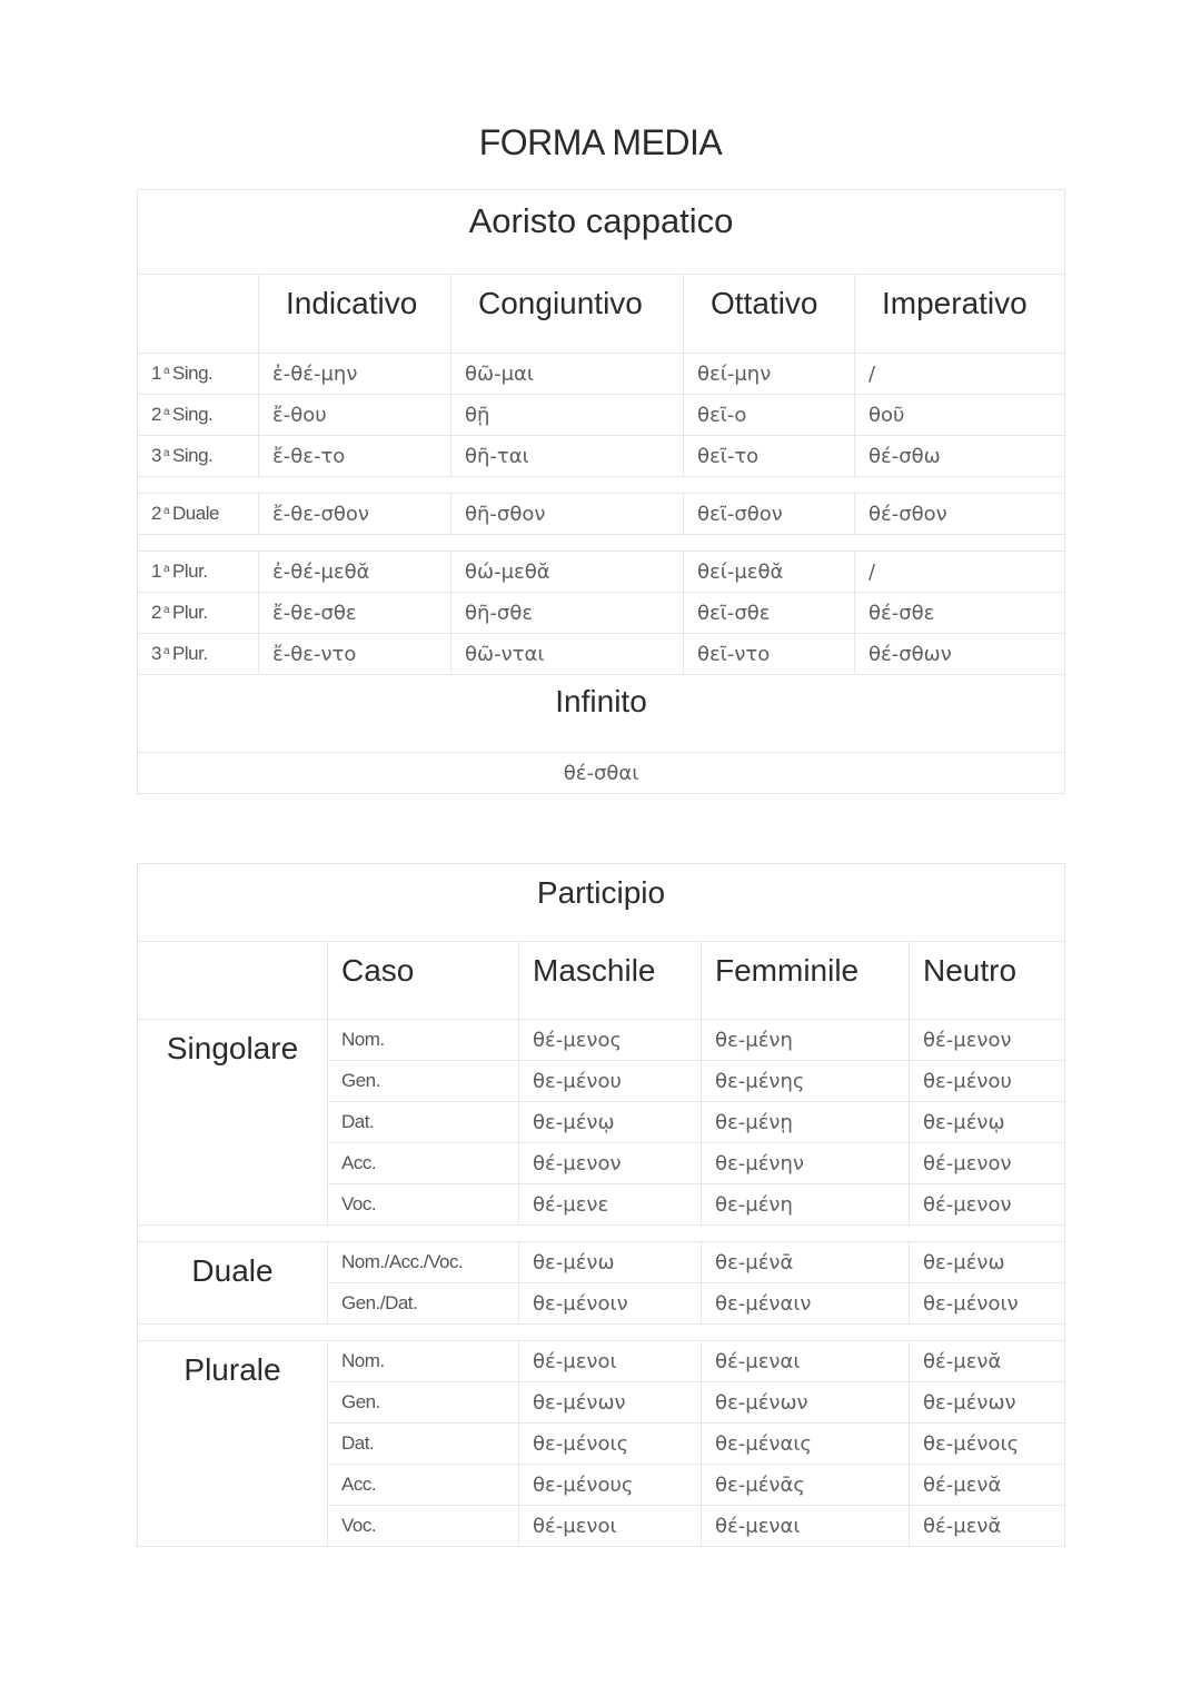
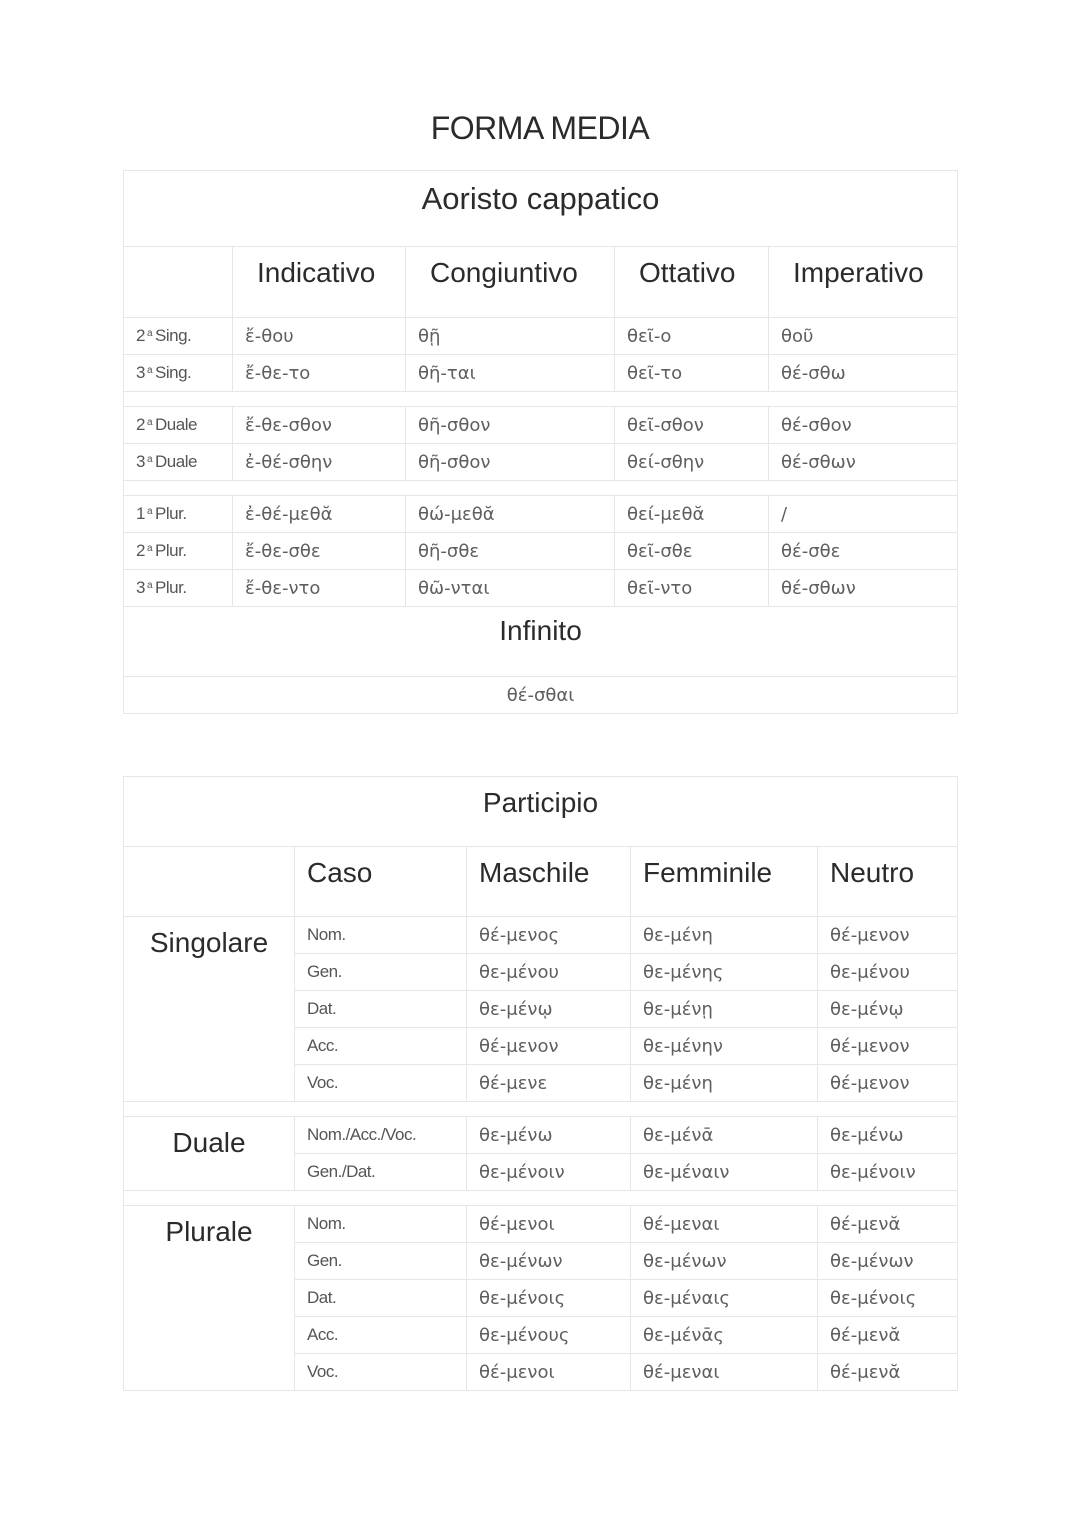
  FORMA MEDIA
  Aoristo cappatico
  	Indicativo	Congiuntivo	Ottativo	Imperativo
- 1 a Sing.	ἐ-θέ-μην	θῶ-μαι	θεί-μην	/
  2 a Sing.	ἔ-θου	θῇ	θεῖ-ο	θοῦ
  3 a Sing.	ἔ-θε-το	θῆ-ται	θεῖ-το	θέ-σθω
  2 a Duale	ἔ-θε-σθον	θῆ-σθον	θεῖ-σθον	θέ-σθον
+ 3 a Duale	ἐ-θέ-σθην	θῆ-σθον	θεί-σθην	θέ-σθων
  1 a Plur.	ἐ-θέ-μεθᾰ	θώ-μεθᾰ	θεί-μεθᾰ	/
  2 a Plur.	ἔ-θε-σθε	θῆ-σθε	θεῖ-σθε	θέ-σθε
  3 a Plur.	ἔ-θε-ντο	θῶ-νται	θεῖ-ντο	θέ-σθων
  Infinito
  θέ-σθαι
  Participio
  	Caso	Maschile	Femminile	Neutro
  Singolare	Nom.	θέ-μενος	θε-μένη	θέ-μενον
  Gen.	θε-μένου	θε-μένης	θε-μένου
  Dat.	θε-μένῳ	θε-μένῃ	θε-μένῳ
  Acc.	θέ-μενον	θε-μένην	θέ-μενον
  Voc.	θέ-μενε	θε-μένη	θέ-μενον
  Duale	Nom./Acc./Voc.	θε-μένω	θε-μένᾱ	θε-μένω
  Gen./Dat.	θε-μένοιν	θε-μέναιν	θε-μένοιν
  Plurale	Nom.	θέ-μενοι	θέ-μεναι	θέ-μενᾰ
  Gen.	θε-μένων	θε-μένων	θε-μένων
  Dat.	θε-μένοις	θε-μέναις	θε-μένοις
  Acc.	θε-μένους	θε-μένᾱς	θέ-μενᾰ
  Voc.	θέ-μενοι	θέ-μεναι	θέ-μενᾰ
